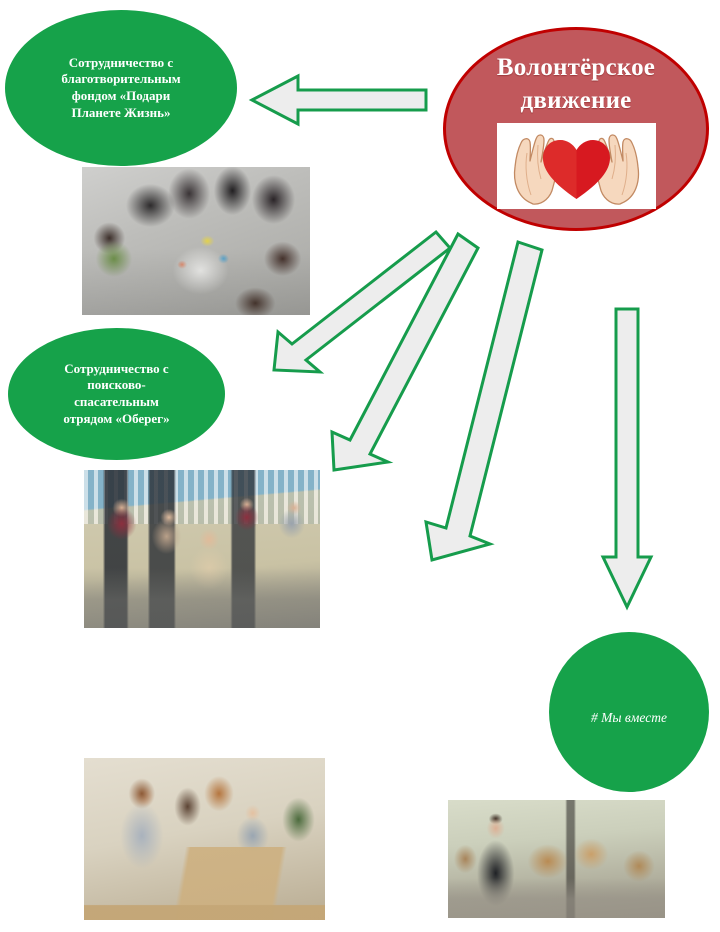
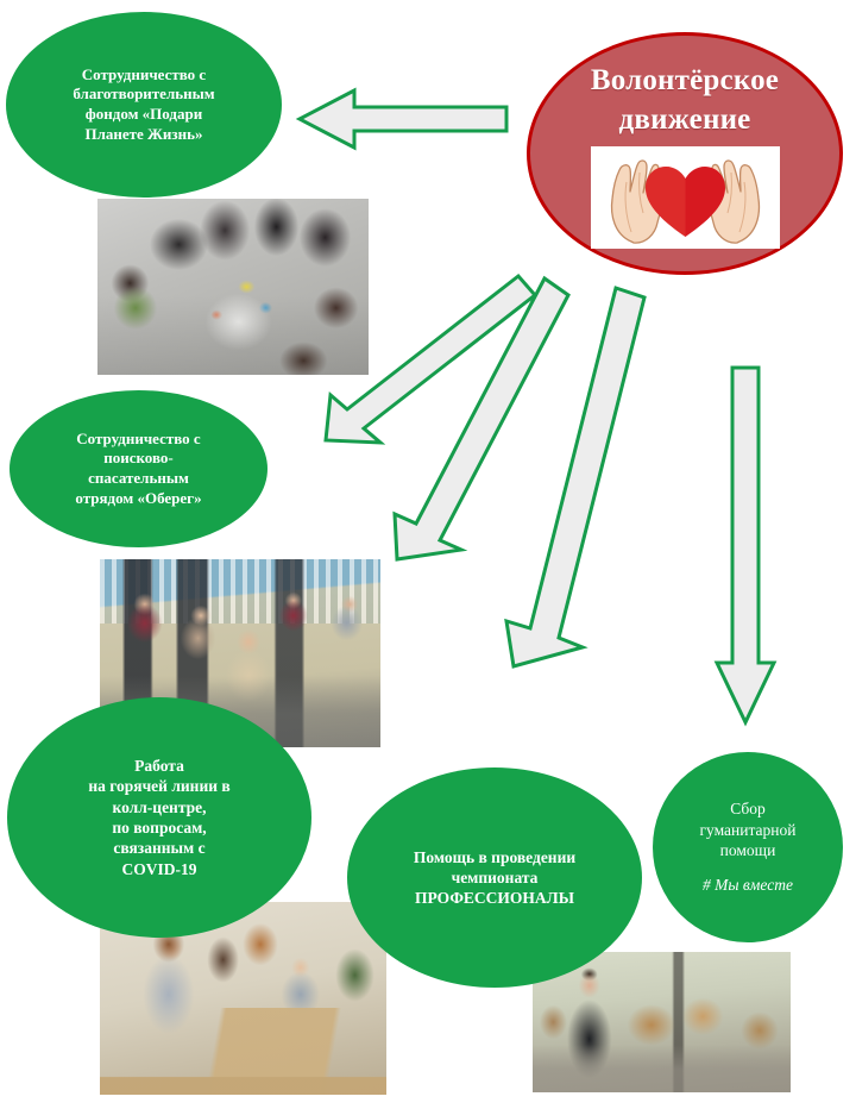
  Сотрудничество с
  благотворительным
  фондом «Подари
  Планете Жизнь»
  Сотрудничество с
  поисково-
  спасательным
  отрядом «Оберег»
+ Работа
+ на горячей линии в
+ колл-центре,
+ по вопросам,
+ связанным с
+ COVID-19
+ Помощь в проведении
+ чемпионата
+ ПРОФЕССИОНАЛЫ
+ Сбор
+ гуманитарной
+ помощи
  # Мы вместе
  Волонтёрское
  движение
